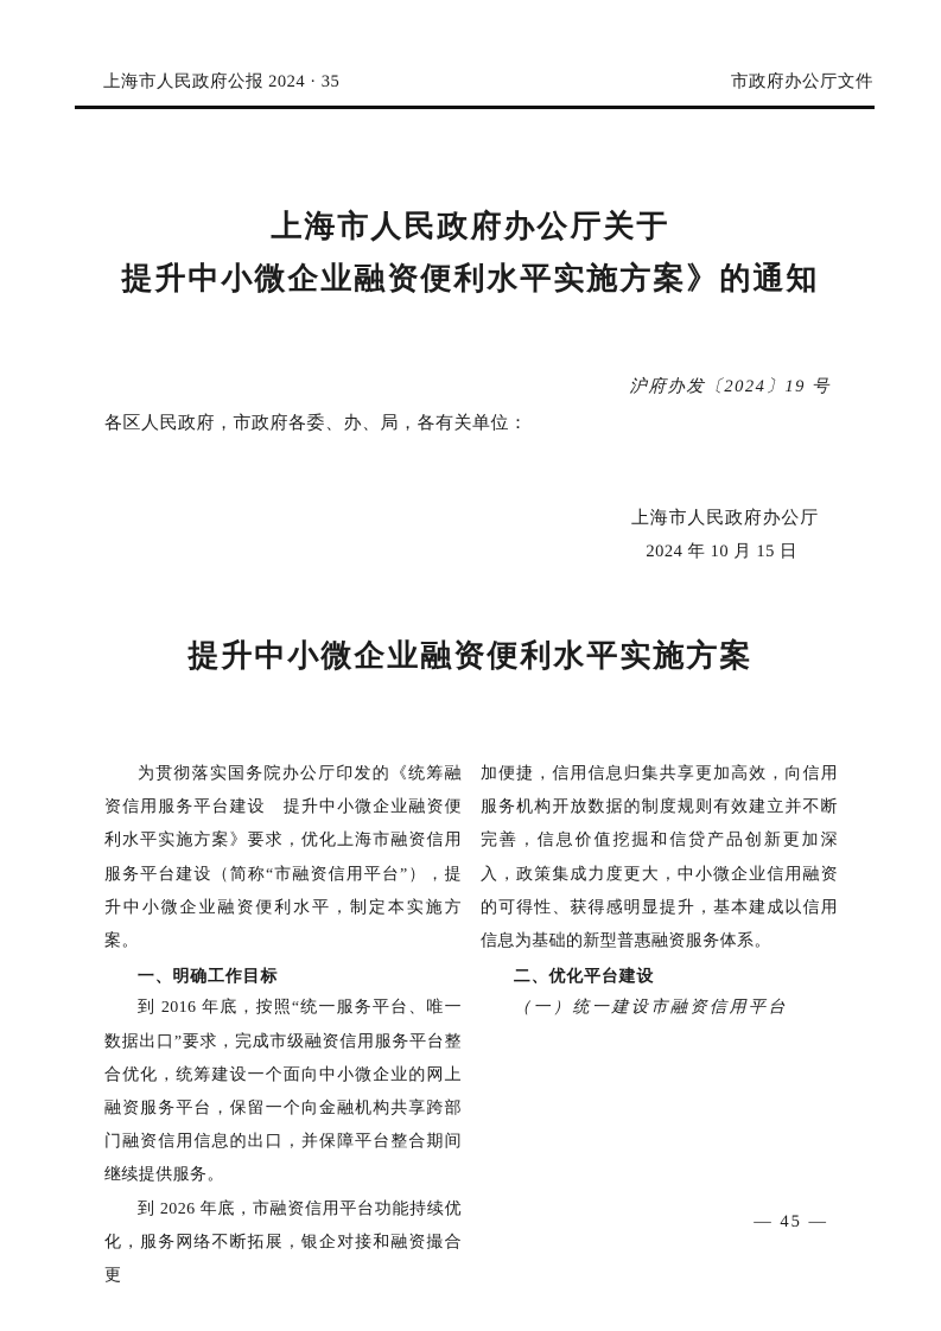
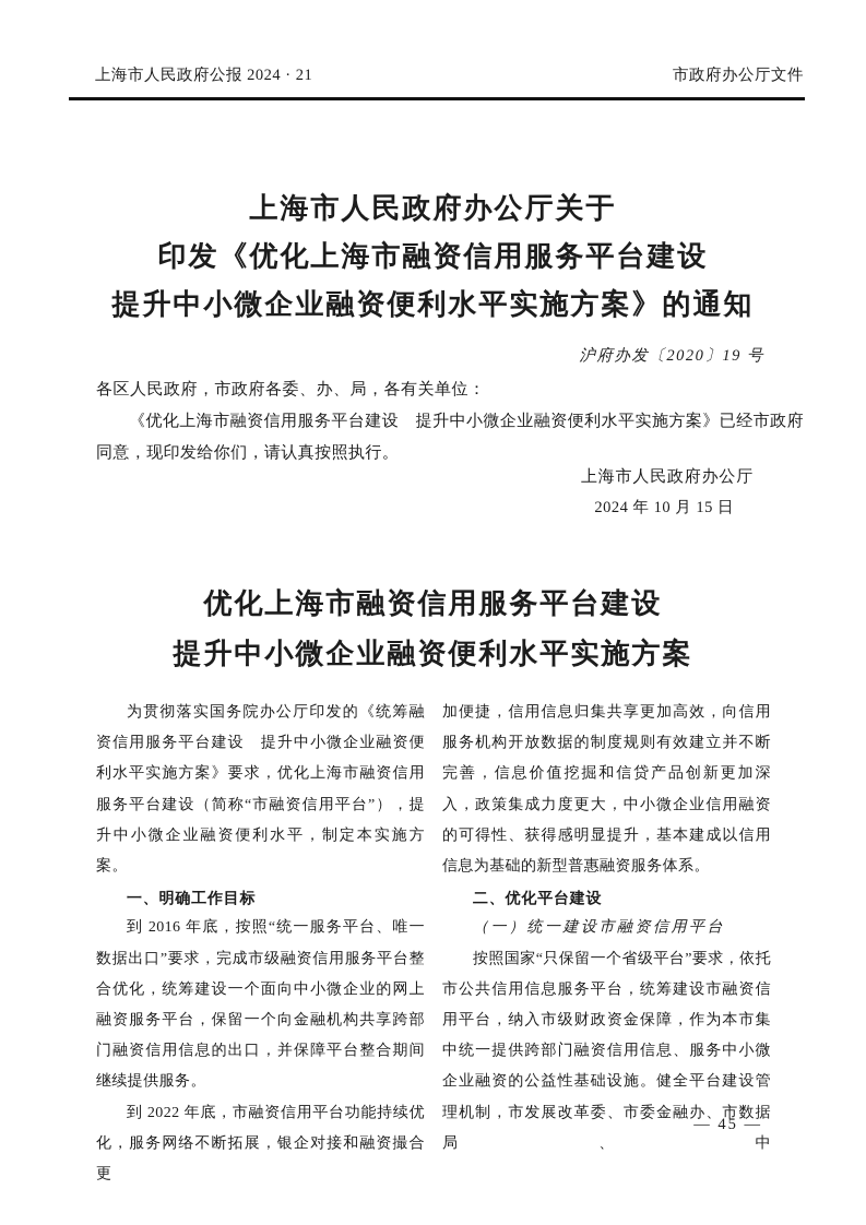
- 上海市人民政府公报 2024 · 35
+ 上海市人民政府公报 2024 · 21
  市政府办公厅文件
  上海市人民政府办公厅关于
+ 印发《优化上海市融资信用服务平台建设
  提升中小微企业融资便利水平实施方案》的通知
- 沪府办发〔2024〕19 号
+ 沪府办发〔2020〕19 号
  各区人民政府，市政府各委、办、局，各有关单位：
+ 《优化上海市融资信用服务平台建设 提升中小微企业融资便利水平实施方案》已经市政府同意，现印发给你们，请认真按照执行。
  上海市人民政府办公厅
  2024 年 10 月 15 日
+ 优化上海市融资信用服务平台建设
  提升中小微企业融资便利水平实施方案
  为贯彻落实国务院办公厅印发的《统筹融资信用服务平台建设 提升中小微企业融资便利水平实施方案》要求，优化上海市融资信用服务平台建设（简称“市融资信用平台”），提升中小微企业融资便利水平，制定本实施方案。
  一、明确工作目标
  到 2016 年底，按照“统一服务平台、唯一数据出口”要求，完成市级融资信用服务平台整合优化，统筹建设一个面向中小微企业的网上融资服务平台，保留一个向金融机构共享跨部门融资信用信息的出口，并保障平台整合期间继续提供服务。
- 到 2026 年底，市融资信用平台功能持续优化，服务网络不断拓展，银企对接和融资撮合更
+ 到 2022 年底，市融资信用平台功能持续优化，服务网络不断拓展，银企对接和融资撮合更
  加便捷，信用信息归集共享更加高效，向信用服务机构开放数据的制度规则有效建立并不断完善，信息价值挖掘和信贷产品创新更加深入，政策集成力度更大，中小微企业信用融资的可得性、获得感明显提升，基本建成以信用信息为基础的新型普惠融资服务体系。
  二、优化平台建设
  （一）统一建设市融资信用平台
+ 按照国家“只保留一个省级平台”要求，依托市公共信用信息服务平台，统筹建设市融资信用平台，纳入市级财政资金保障，作为本市集中统一提供跨部门融资信用信息、服务中小微企业融资的公益性基础设施。健全平台建设管理机制，市发展改革委、市委金融办、市数据局、中
  — 45 —
